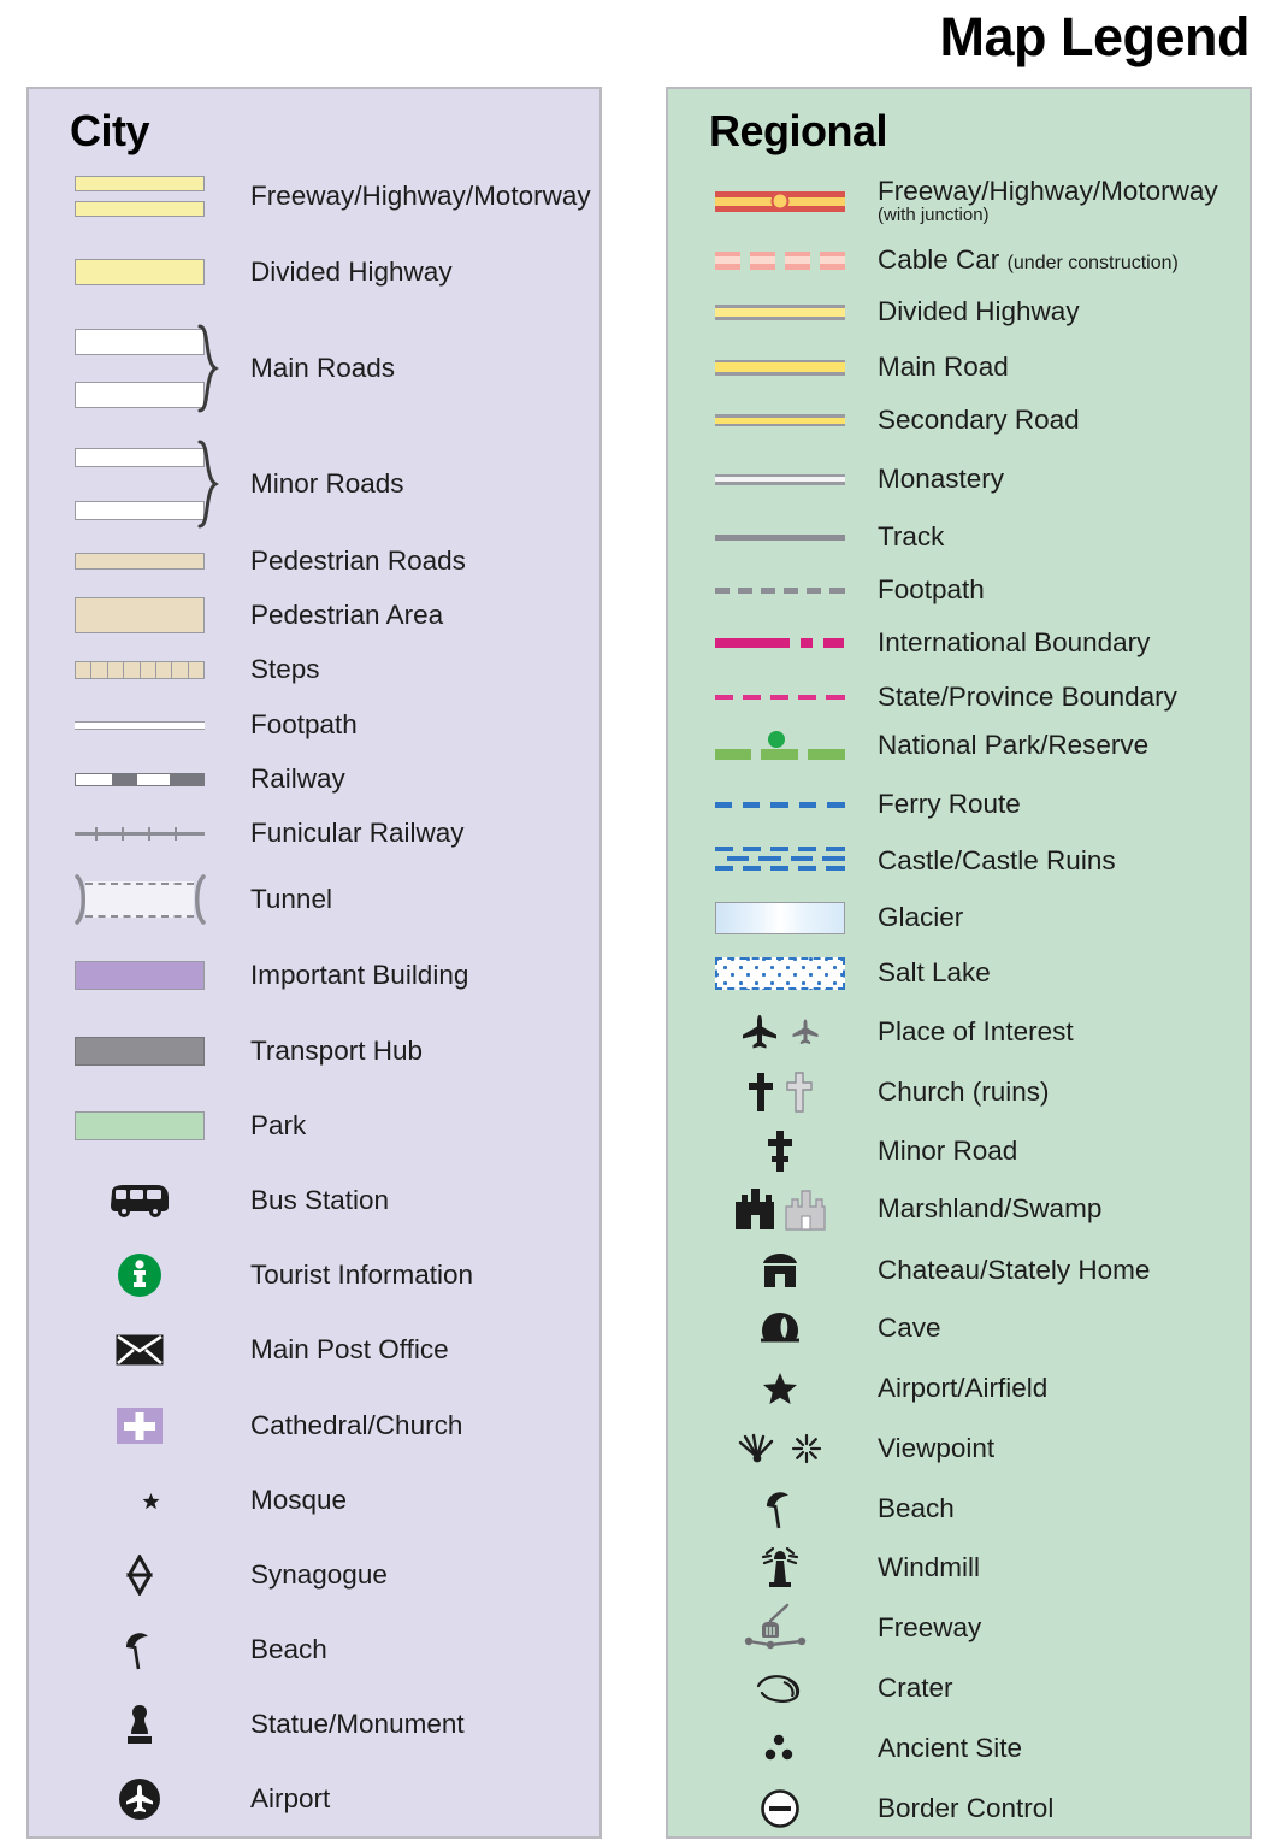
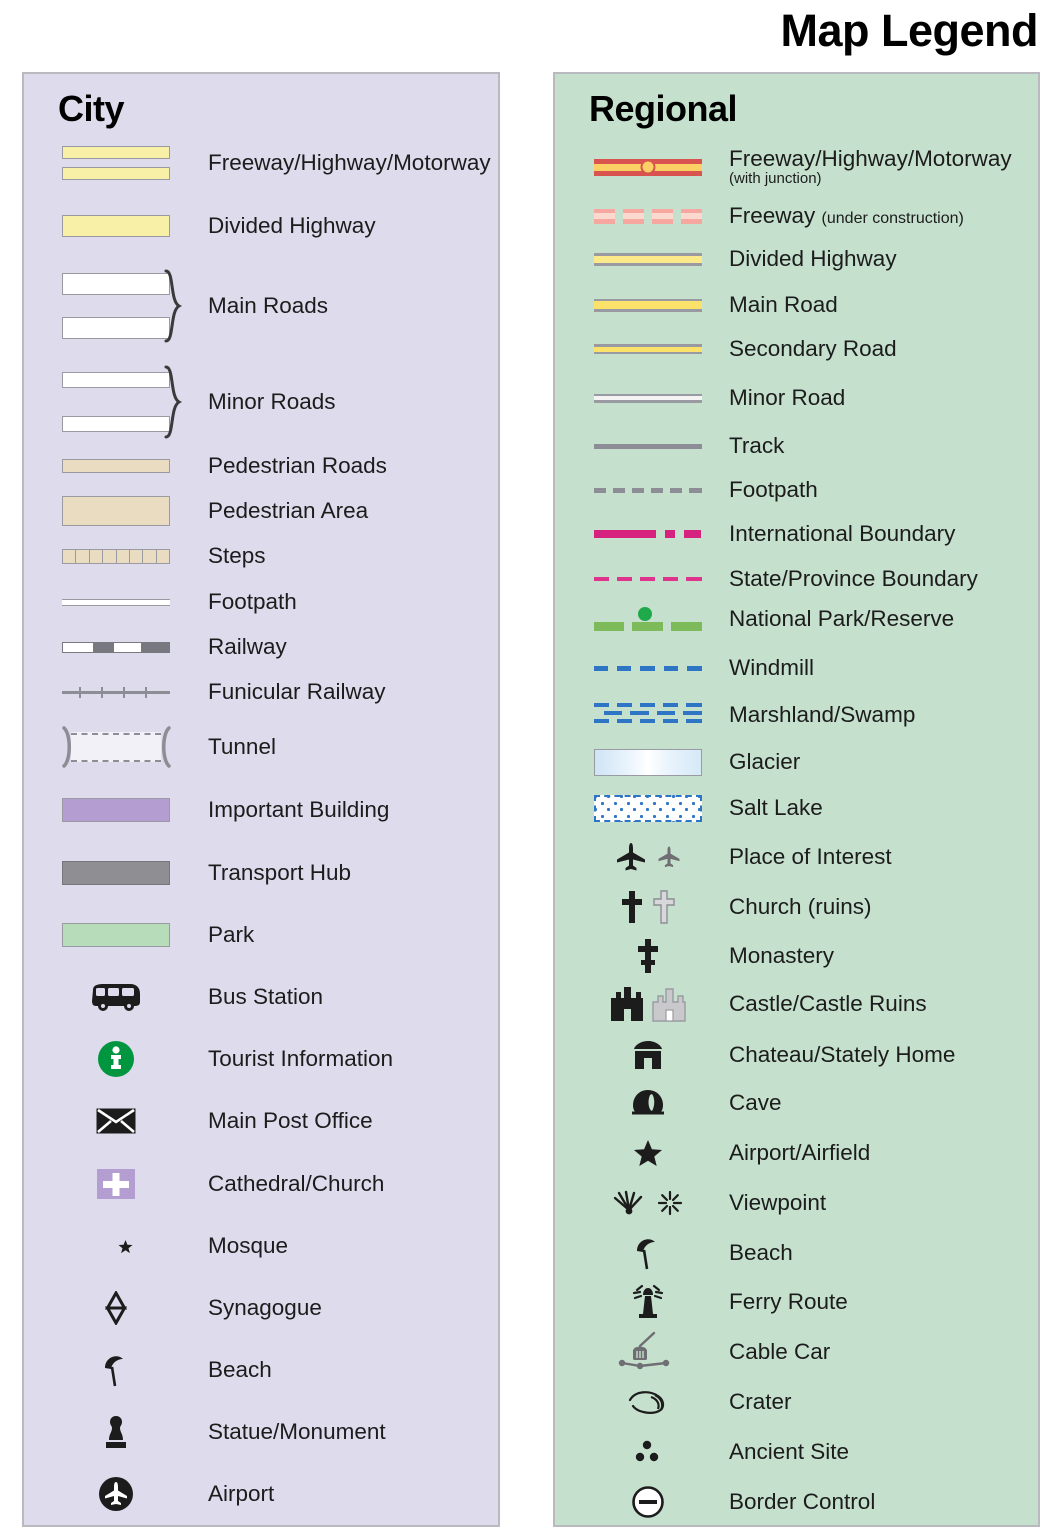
  Map Legend
  City
  Freeway/Highway/Motorway
  Divided Highway
  Main Roads
  Minor Roads
  Pedestrian Roads
  Pedestrian Area
  Steps
  Footpath
  Railway
  Funicular Railway
  Tunnel
  Important Building
  Transport Hub
  Park
  Bus Station
  Tourist Information
  Main Post Office
  Cathedral/Church
  Mosque
  Synagogue
  Beach
  Statue/Monument
  Airport
  Regional
  Freeway/Highway/Motorway
  (with junction)
- Cable Car (under construction)
+ Freeway (under construction)
  Divided Highway
  Main Road
  Secondary Road
- Monastery
+ Minor Road
  Track
  Footpath
  International Boundary
  State/Province Boundary
  National Park/Reserve
- Ferry Route
+ Windmill
- Castle/Castle Ruins
+ Marshland/Swamp
  Glacier
  Salt Lake
  Place of Interest
  Church (ruins)
- Minor Road
+ Monastery
- Marshland/Swamp
+ Castle/Castle Ruins
  Chateau/Stately Home
  Cave
  Airport/Airfield
  Viewpoint
  Beach
- Windmill
+ Ferry Route
- Freeway
+ Cable Car
  Crater
  Ancient Site
  Border Control
